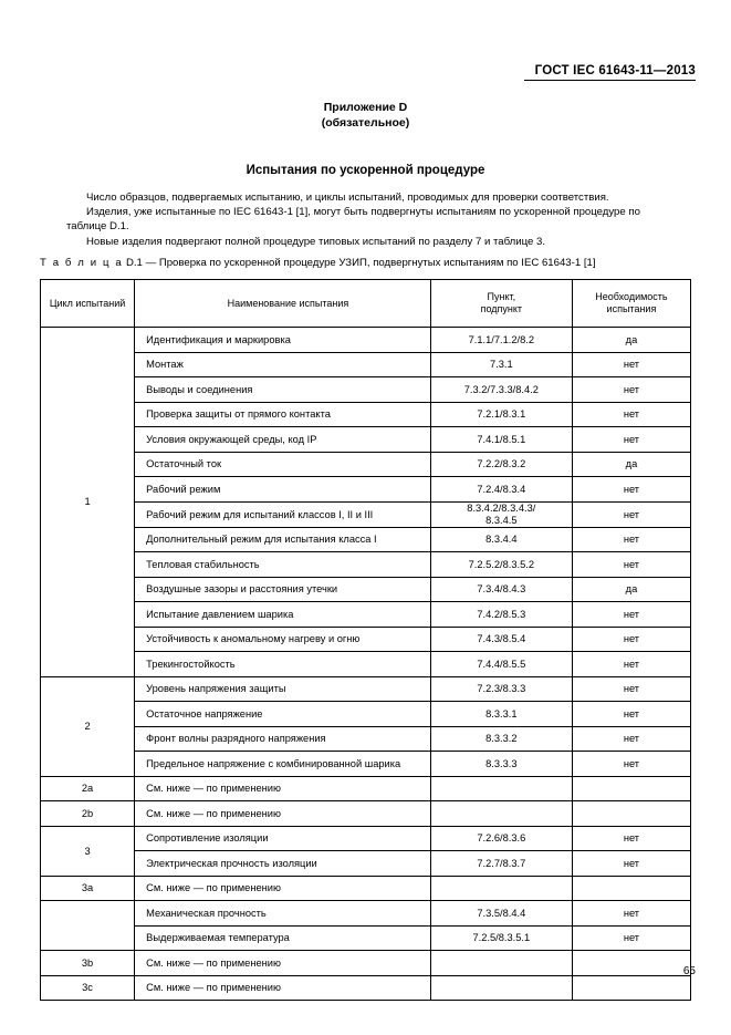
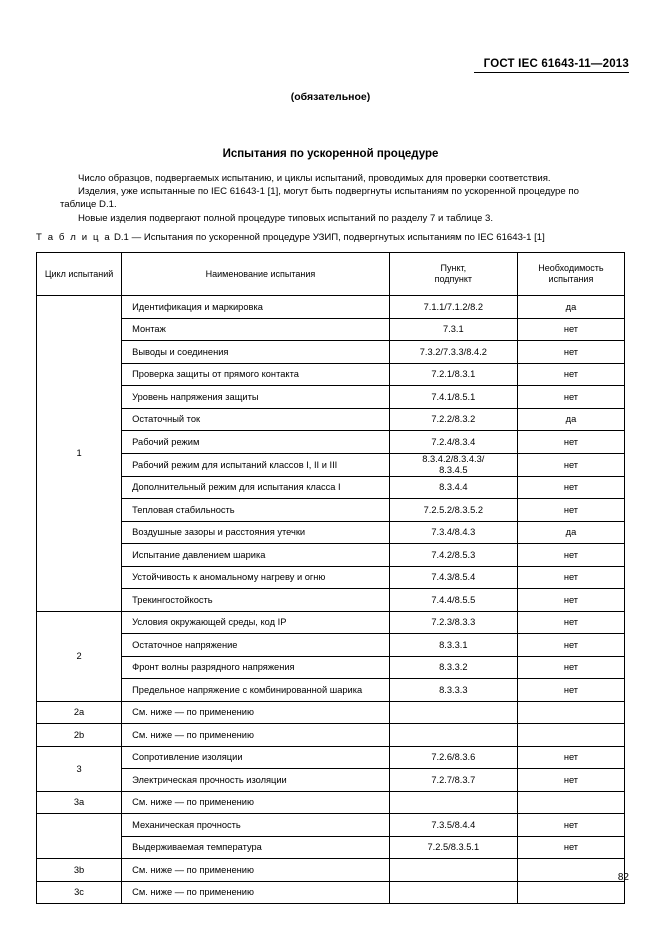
  ГОСТ IEC 61643-11—2013
- Приложение D
  (обязательное)
  Испытания по ускоренной процедуре
  Число образцов, подвергаемых испытанию, и циклы испытаний, проводимых для проверки соответствия.
  Изделия, уже испытанные по IEC 61643-1 [1], могут быть подвергнуты испытаниям по ускоренной процедуре по таблице D.1.
  Новые изделия подвергают полной процедуре типовых испытаний по разделу 7 и таблице 3.
- Т а б л и ц а D.1 — Проверка по ускоренной процедуре УЗИП, подвергнутых испытаниям по IEC 61643-1 [1]
+ Т а б л и ц а D.1 — Испытания по ускоренной процедуре УЗИП, подвергнутых испытаниям по IEC 61643-1 [1]
  Цикл испытаний	Наименование испытания	Пункт,подпункт	Необходимостьиспытания
  1	Идентификация и маркировка	7.1.1/7.1.2/8.2	да
  Монтаж	7.3.1	нет
  Выводы и соединения	7.3.2/7.3.3/8.4.2	нет
  Проверка защиты от прямого контакта	7.2.1/8.3.1	нет
- Условия окружающей среды, код IP	7.4.1/8.5.1	нет
+ Уровень напряжения защиты	7.4.1/8.5.1	нет
  Остаточный ток	7.2.2/8.3.2	да
  Рабочий режим	7.2.4/8.3.4	нет
  Рабочий режим для испытаний классов I, II и III	8.3.4.2/8.3.4.3/8.3.4.5	нет
  Дополнительный режим для испытания класса I	8.3.4.4	нет
  Тепловая стабильность	7.2.5.2/8.3.5.2	нет
  Воздушные зазоры и расстояния утечки	7.3.4/8.4.3	да
  Испытание давлением шарика	7.4.2/8.5.3	нет
  Устойчивость к аномальному нагреву и огню	7.4.3/8.5.4	нет
  Трекингостойкость	7.4.4/8.5.5	нет
- 2	Уровень напряжения защиты	7.2.3/8.3.3	нет
+ 2	Условия окружающей среды, код IP	7.2.3/8.3.3	нет
  Остаточное напряжение	8.3.3.1	нет
  Фронт волны разрядного напряжения	8.3.3.2	нет
  Предельное напряжение с комбинированной шарика	8.3.3.3	нет
  2a	См. ниже — по применению
  2b	См. ниже — по применению
  3	Сопротивление изоляции	7.2.6/8.3.6	нет
  Электрическая прочность изоляции	7.2.7/8.3.7	нет
  3a	См. ниже — по применению
  	Механическая прочность	7.3.5/8.4.4	нет
  Выдерживаемая температура	7.2.5/8.3.5.1	нет
  3b	См. ниже — по применению
  3c	См. ниже — по применению
- 65
+ 82
